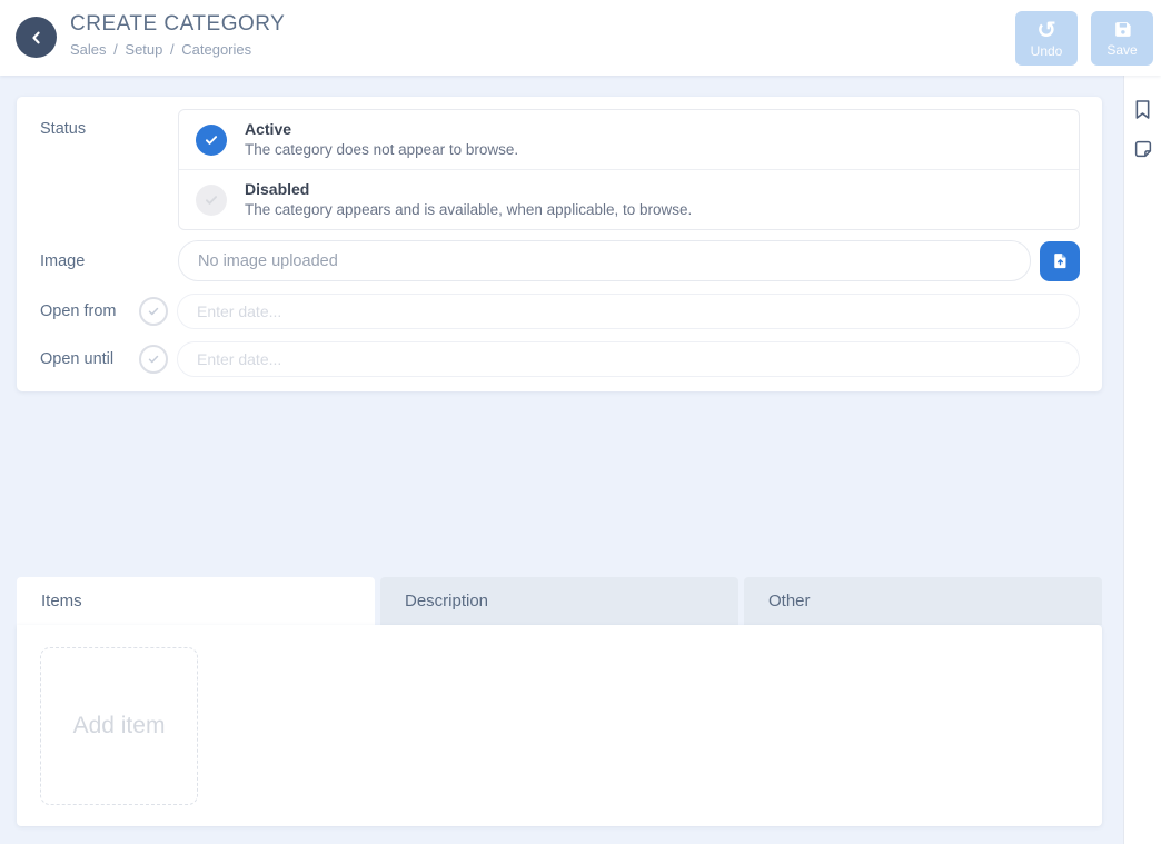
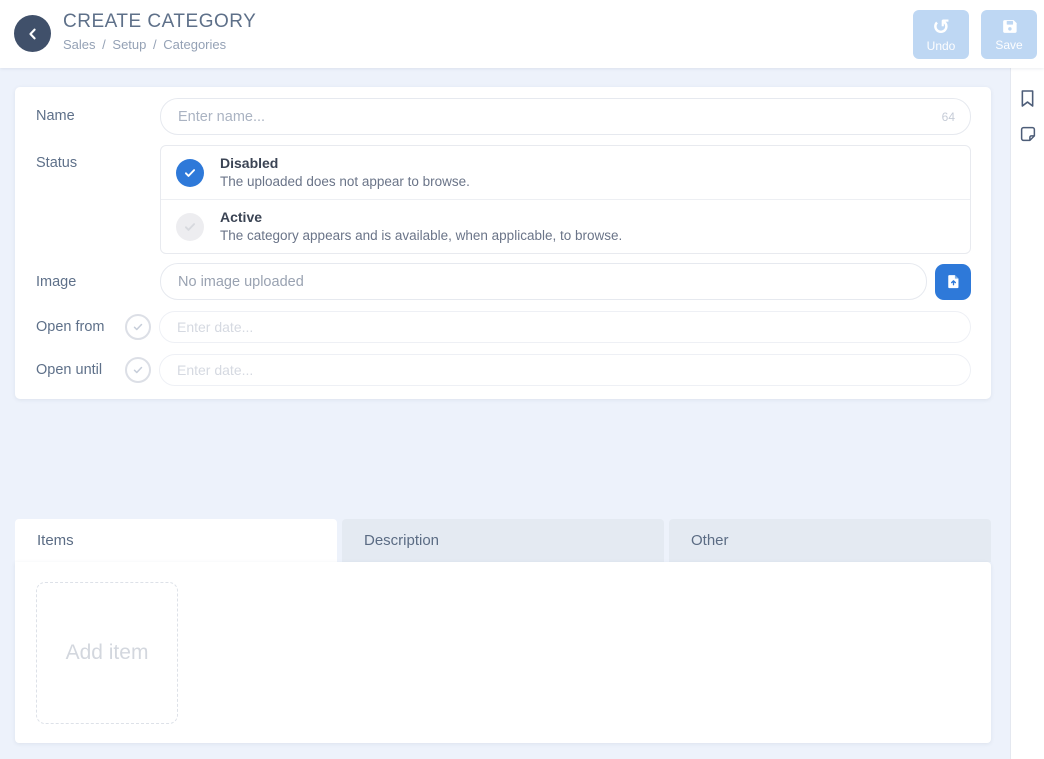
  CREATE CATEGORY
  Sales / Setup / Categories
  ↺
  Undo
  Save
+ Name
+ Enter name...
+ 64
  Status
- Active
+ Disabled
- The category does not appear to browse.
+ The uploaded does not appear to browse.
- Disabled
+ Active
  The category appears and is available, when applicable, to browse.
  Image
  No image uploaded
  Open from
  Enter date...
  Open until
  Enter date...
  Items
  Description
  Other
  Add item
